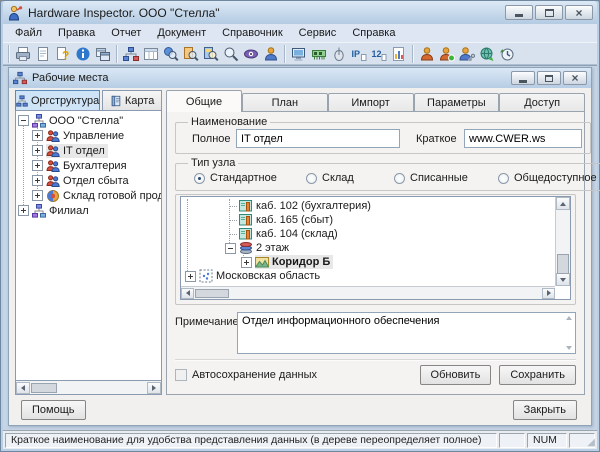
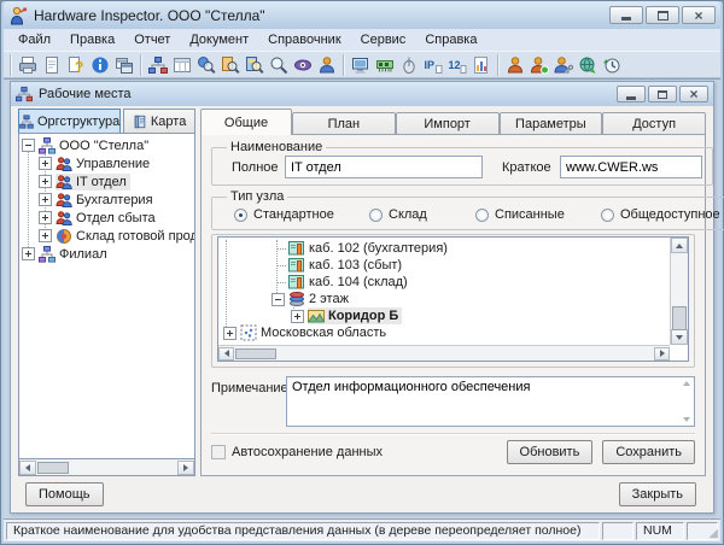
  Hardware Inspector. ООО "Стелла"
  ×
  Файл
  Правка
  Отчет
  Документ
  Справочник
  Сервис
  Справка
  ?
  IP
  12
  Рабочие места
  ×
  Оргструктура
  Карта
  ООО "Стелла"
  Управление
  IT отдел
  Бухгалтерия
  Отдел сбыта
  Склад готовой прод
  Филиал
  Общие
  План
  Импорт
  Параметры
  Доступ
  Наименование
  Полное
  IT отдел
  Краткое
  www.CWER.ws
  Тип узла
  Стандартное
  Склад
  Списанные
  Общедоступное
  каб. 102 (бухгалтерия)
- каб. 165 (сбыт)
+ каб. 103 (сбыт)
  каб. 104 (склад)
  2 этаж
  Коридор Б
  Московская область
  Примечание
  Отдел информационного обеспечения
  Автосохранение данных
  Обновить
  Сохранить
  Помощь
  Закрыть
  Краткое наименование для удобства представления данных (в дереве переопределяет полное)
  NUM
  ◢
